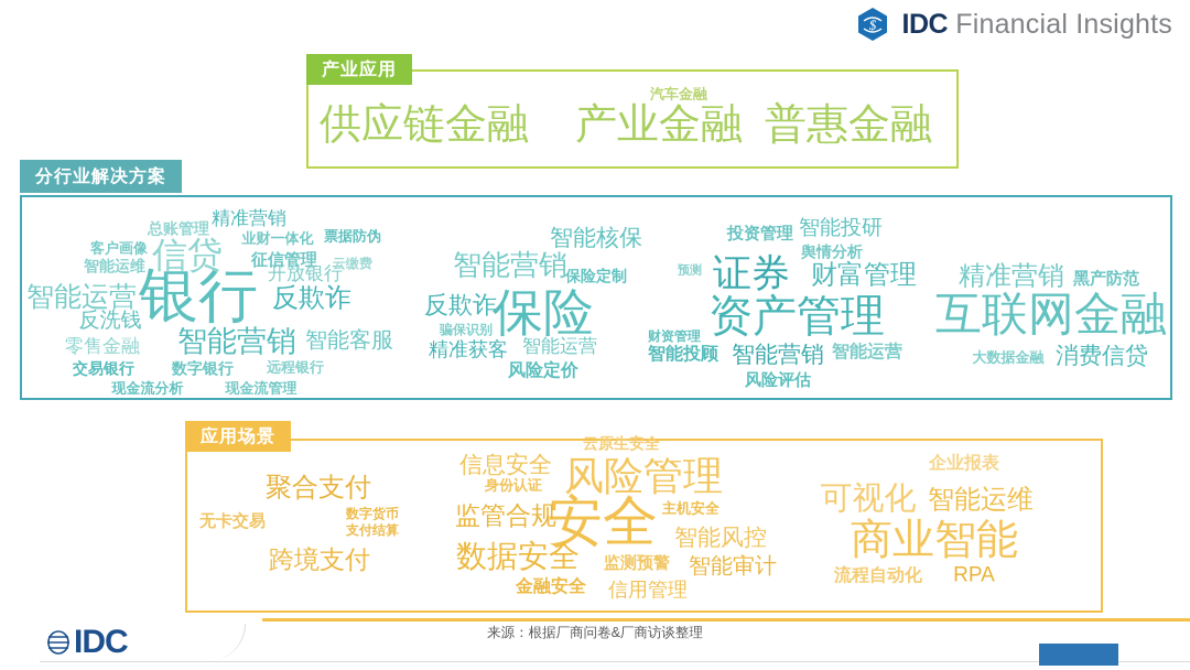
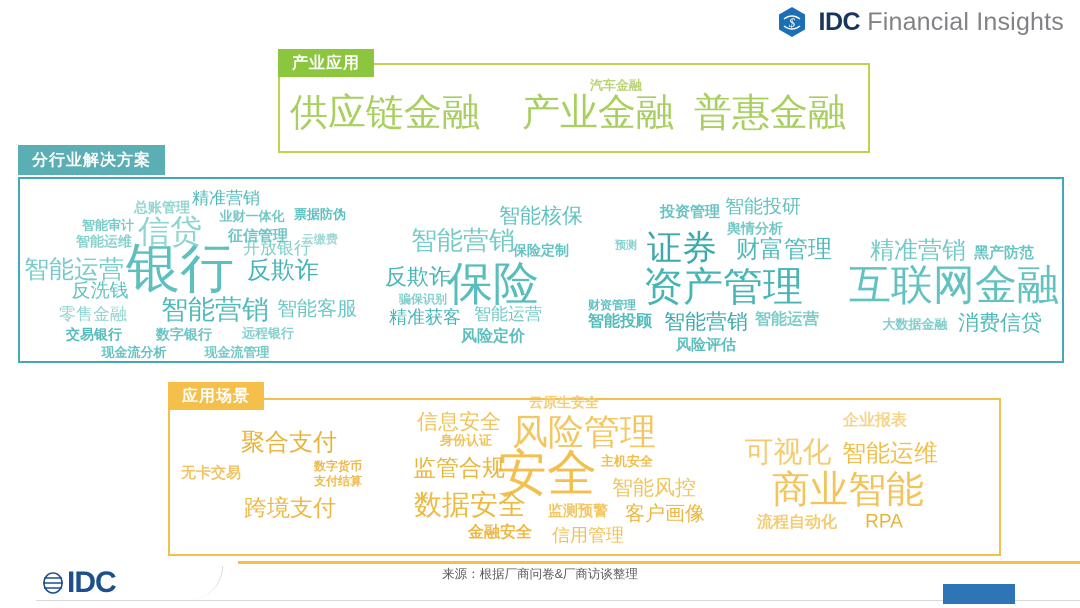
  $
  IDC Financial Insights
  产业应用
  分行业解决方案
  应用场景
  供应链金融
  产业金融
  普惠金融
  汽车金融
  银行
  智能营销
  智能运营
  信贷
  反欺诈
  智能客服
  开放银行
  反洗钱
  零售金融
  精准营销
  总账管理
- 客户画像
+ 智能审计
  智能运维
  业财一体化
  票据防伪
  征信管理
  云缴费
  交易银行
  数字银行
  远程银行
  现金流分析
  现金流管理
  保险
  智能营销
  智能核保
  反欺诈
  精准获客
  智能运营
  风险定价
  保险定制
  骗保识别
  资产管理
  证券
  财富管理
  智能营销
  智能投研
  投资管理
  舆情分析
  智能投顾
  智能运营
  财资管理
  风险评估
  预测
  互联网金融
  精准营销
  消费信贷
  黑产防范
  大数据金融
  聚合支付
  跨境支付
  无卡交易
  数字货币
  支付结算
  安全
  风险管理
  数据安全
  监管合规
  信息安全
  智能风控
- 智能审计
+ 客户画像
  信用管理
  金融安全
  监测预警
  云原生安全
  身份认证
  主机安全
  商业智能
  可视化
  智能运维
  企业报表
  流程自动化
  RPA
  IDC
  来源：根据厂商问卷&厂商访谈整理
